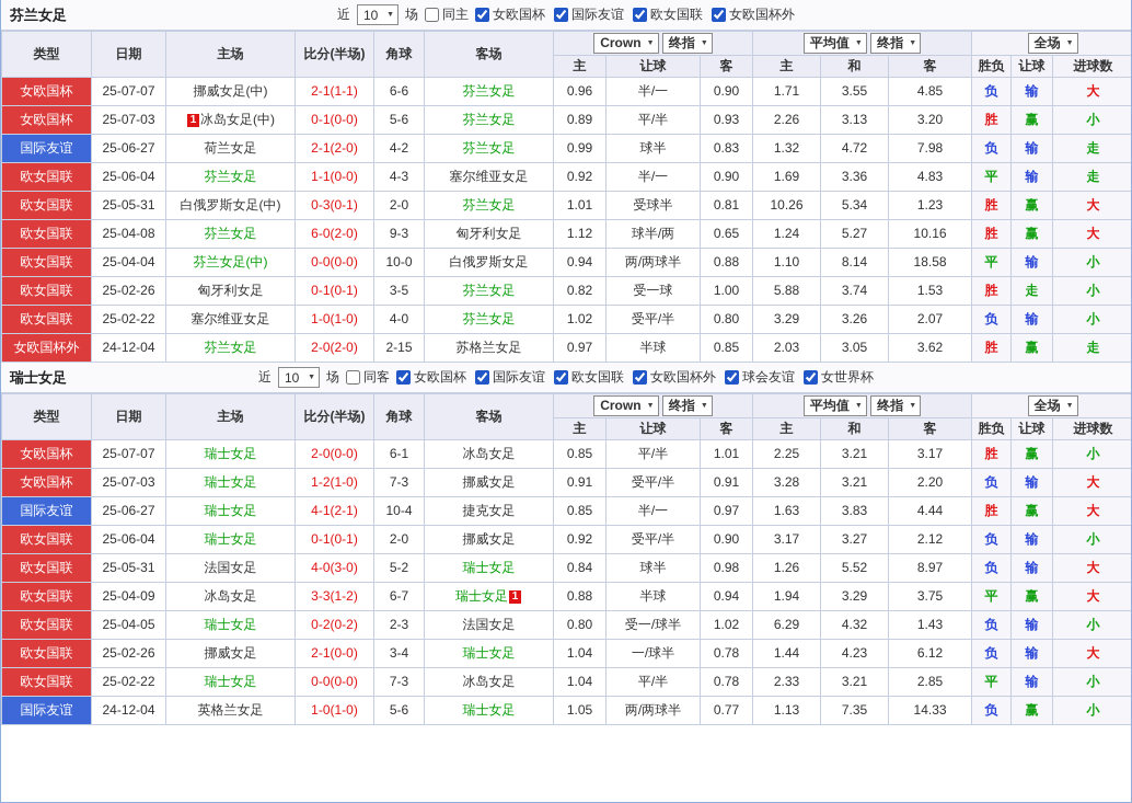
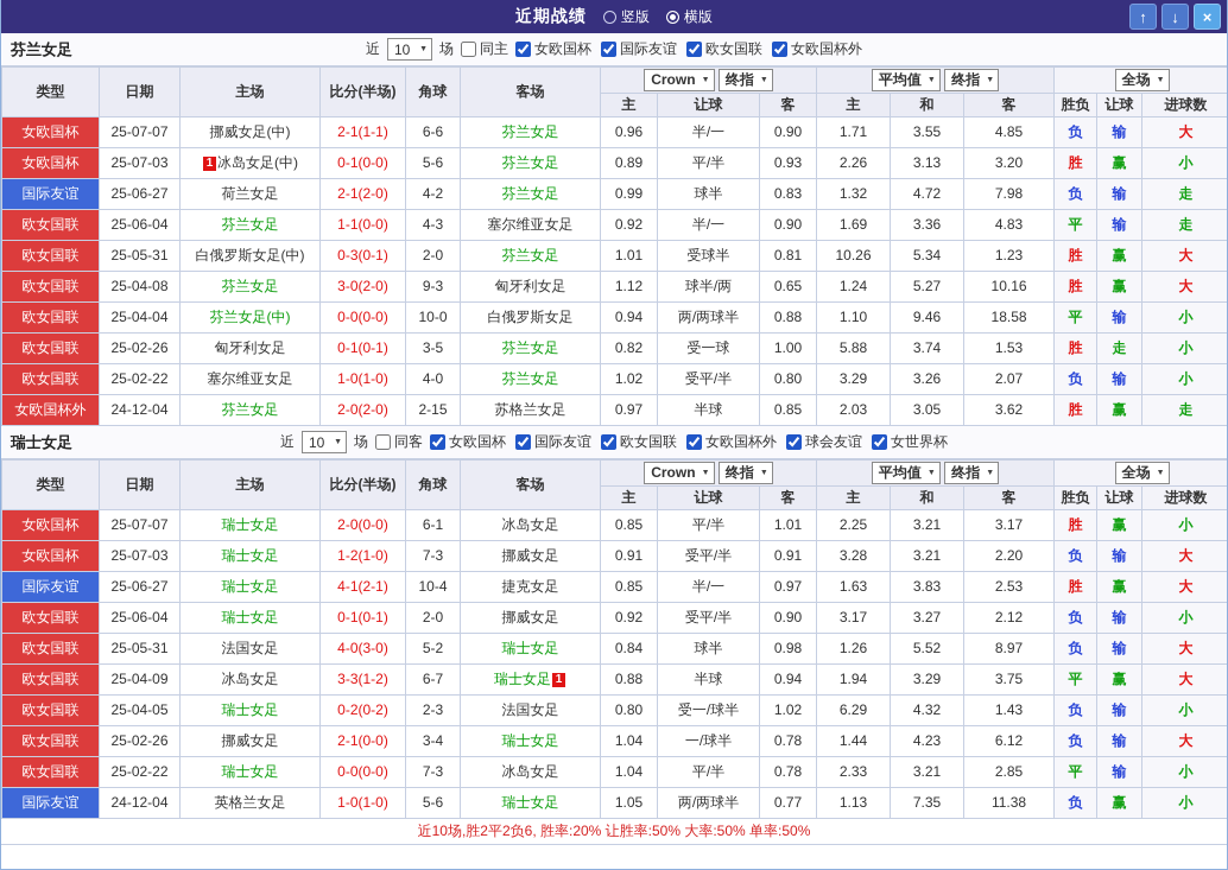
+ 近期战绩
+ 竖版
+ 横版
+ ↑
+ ↓
+ ×
  芬兰女足
  近
  10
  场
  同主
  女欧国杯
  国际友谊
  欧女国联
  女欧国杯外
  类型	日期	主场	比分(半场)	角球	客场	Crown 终指	平均值 终指	全场
  主	让球	客	主	和	客	胜负	让球	进球数
  女欧国杯	25-07-07	挪威女足(中)	2-1(1-1)	6-6	芬兰女足	0.96	半/一	0.90	1.71	3.55	4.85	负	输	大
  女欧国杯	25-07-03	1 冰岛女足(中)	0-1(0-0)	5-6	芬兰女足	0.89	平/半	0.93	2.26	3.13	3.20	胜	赢	小
  国际友谊	25-06-27	荷兰女足	2-1(2-0)	4-2	芬兰女足	0.99	球半	0.83	1.32	4.72	7.98	负	输	走
  欧女国联	25-06-04	芬兰女足	1-1(0-0)	4-3	塞尔维亚女足	0.92	半/一	0.90	1.69	3.36	4.83	平	输	走
  欧女国联	25-05-31	白俄罗斯女足(中)	0-3(0-1)	2-0	芬兰女足	1.01	受球半	0.81	10.26	5.34	1.23	胜	赢	大
- 欧女国联	25-04-08	芬兰女足	6-0(2-0)	9-3	匈牙利女足	1.12	球半/两	0.65	1.24	5.27	10.16	胜	赢	大
+ 欧女国联	25-04-08	芬兰女足	3-0(2-0)	9-3	匈牙利女足	1.12	球半/两	0.65	1.24	5.27	10.16	胜	赢	大
- 欧女国联	25-04-04	芬兰女足(中)	0-0(0-0)	10-0	白俄罗斯女足	0.94	两/两球半	0.88	1.10	8.14	18.58	平	输	小
+ 欧女国联	25-04-04	芬兰女足(中)	0-0(0-0)	10-0	白俄罗斯女足	0.94	两/两球半	0.88	1.10	9.46	18.58	平	输	小
  欧女国联	25-02-26	匈牙利女足	0-1(0-1)	3-5	芬兰女足	0.82	受一球	1.00	5.88	3.74	1.53	胜	走	小
  欧女国联	25-02-22	塞尔维亚女足	1-0(1-0)	4-0	芬兰女足	1.02	受平/半	0.80	3.29	3.26	2.07	负	输	小
  女欧国杯外	24-12-04	芬兰女足	2-0(2-0)	2-15	苏格兰女足	0.97	半球	0.85	2.03	3.05	3.62	胜	赢	走
  瑞士女足
  近
  10
  场
  同客
  女欧国杯
  国际友谊
  欧女国联
  女欧国杯外
  球会友谊
  女世界杯
  类型	日期	主场	比分(半场)	角球	客场	Crown 终指	平均值 终指	全场
  主	让球	客	主	和	客	胜负	让球	进球数
  女欧国杯	25-07-07	瑞士女足	2-0(0-0)	6-1	冰岛女足	0.85	平/半	1.01	2.25	3.21	3.17	胜	赢	小
  女欧国杯	25-07-03	瑞士女足	1-2(1-0)	7-3	挪威女足	0.91	受平/半	0.91	3.28	3.21	2.20	负	输	大
- 国际友谊	25-06-27	瑞士女足	4-1(2-1)	10-4	捷克女足	0.85	半/一	0.97	1.63	3.83	4.44	胜	赢	大
+ 国际友谊	25-06-27	瑞士女足	4-1(2-1)	10-4	捷克女足	0.85	半/一	0.97	1.63	3.83	2.53	胜	赢	大
  欧女国联	25-06-04	瑞士女足	0-1(0-1)	2-0	挪威女足	0.92	受平/半	0.90	3.17	3.27	2.12	负	输	小
  欧女国联	25-05-31	法国女足	4-0(3-0)	5-2	瑞士女足	0.84	球半	0.98	1.26	5.52	8.97	负	输	大
  欧女国联	25-04-09	冰岛女足	3-3(1-2)	6-7	瑞士女足 1	0.88	半球	0.94	1.94	3.29	3.75	平	赢	大
  欧女国联	25-04-05	瑞士女足	0-2(0-2)	2-3	法国女足	0.80	受一/球半	1.02	6.29	4.32	1.43	负	输	小
  欧女国联	25-02-26	挪威女足	2-1(0-0)	3-4	瑞士女足	1.04	一/球半	0.78	1.44	4.23	6.12	负	输	大
  欧女国联	25-02-22	瑞士女足	0-0(0-0)	7-3	冰岛女足	1.04	平/半	0.78	2.33	3.21	2.85	平	输	小
- 国际友谊	24-12-04	英格兰女足	1-0(1-0)	5-6	瑞士女足	1.05	两/两球半	0.77	1.13	7.35	14.33	负	赢	小
+ 国际友谊	24-12-04	英格兰女足	1-0(1-0)	5-6	瑞士女足	1.05	两/两球半	0.77	1.13	7.35	11.38	负	赢	小
+ 近10场,胜2平2负6, 胜率:20% 让胜率:50% 大率:50% 单率:50%
